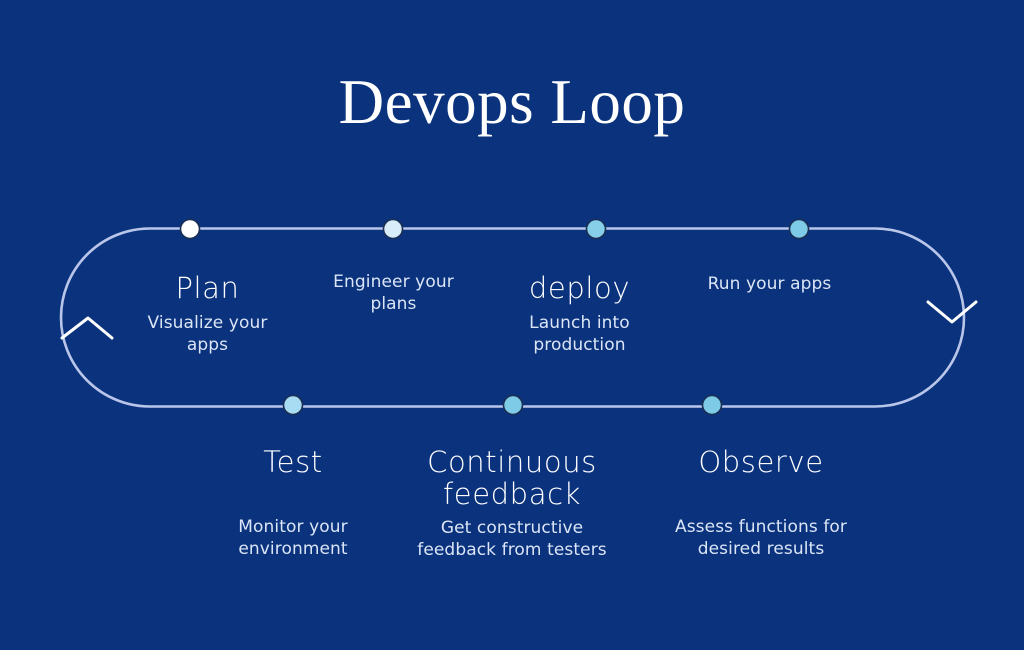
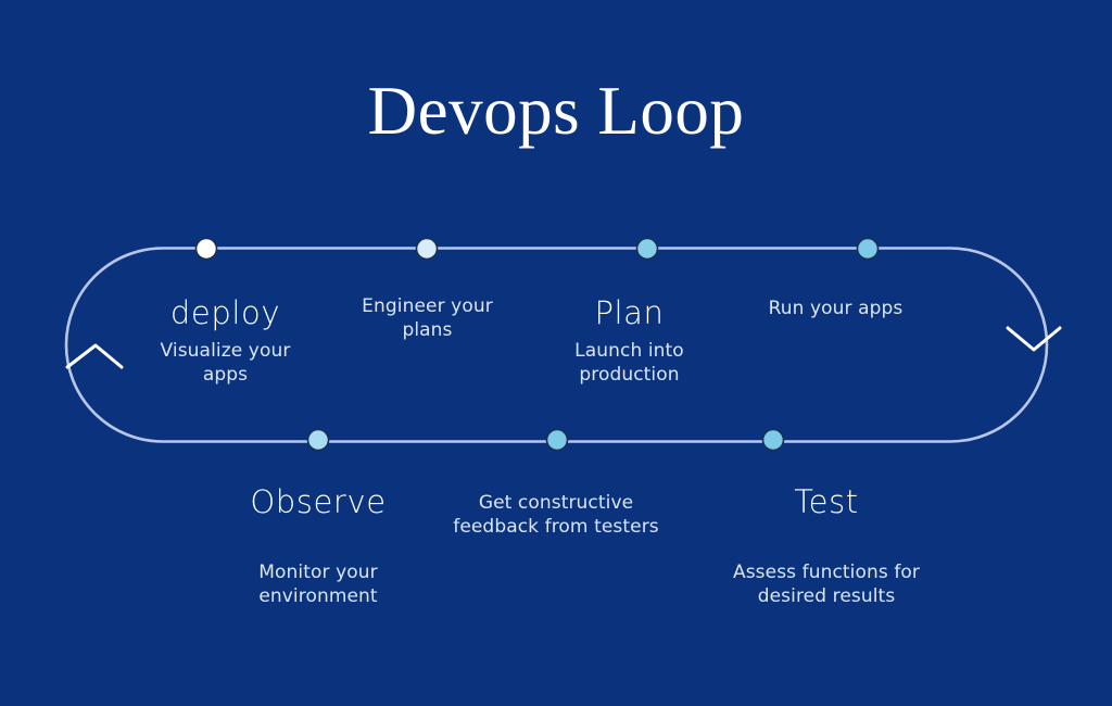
  Devops Loop
- Plan
+ deploy
  Visualize your
  apps
  Engineer your
  plans
- deploy
+ Plan
  Launch into
  production
  Run your apps
- Test
+ Observe
  Monitor your
  environment
- Continuous
- feedback
  Get constructive
  feedback from testers
- Observe
+ Test
  Assess functions for
  desired results
